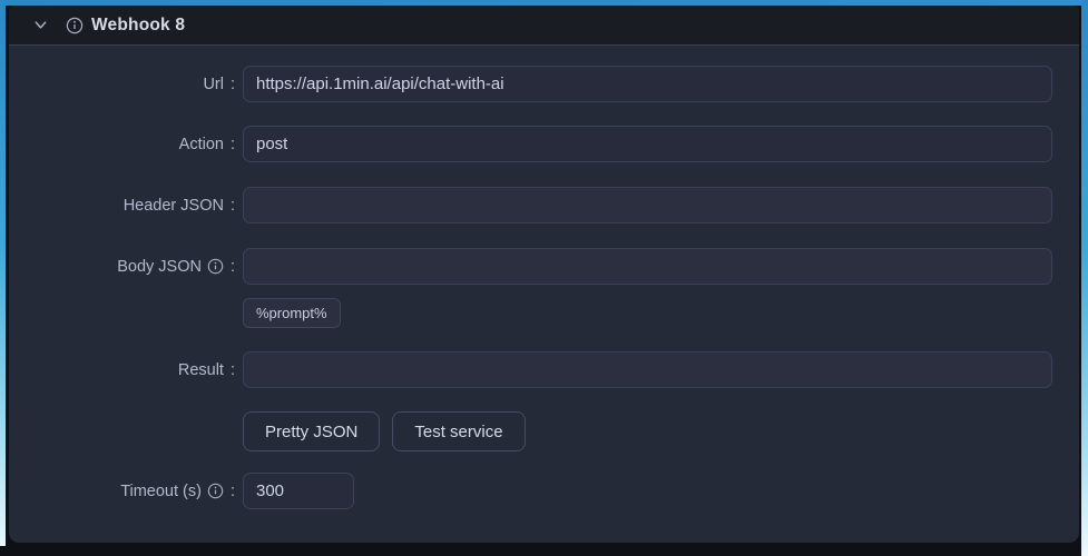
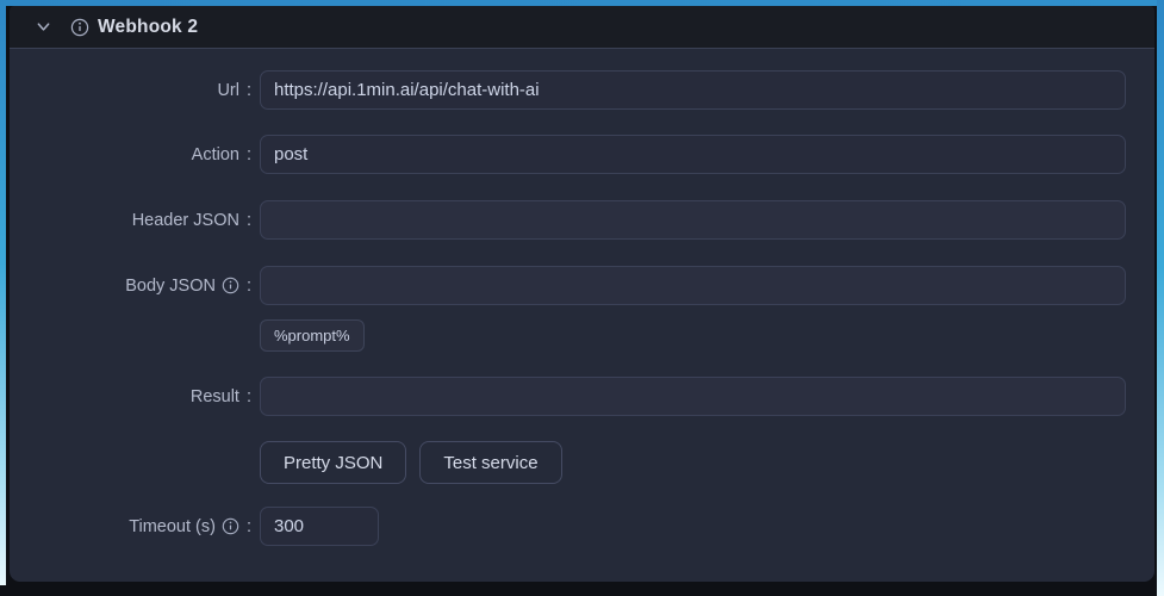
- Webhook 8
+ Webhook 2
  Url
  :
  https://api.1min.ai/api/chat-with-ai
  Action
  :
  post
  Header JSON
  :
  Body JSON
  :
  %prompt%
  Result
  :
  Pretty JSON
  Test service
  Timeout (s)
  :
  300
